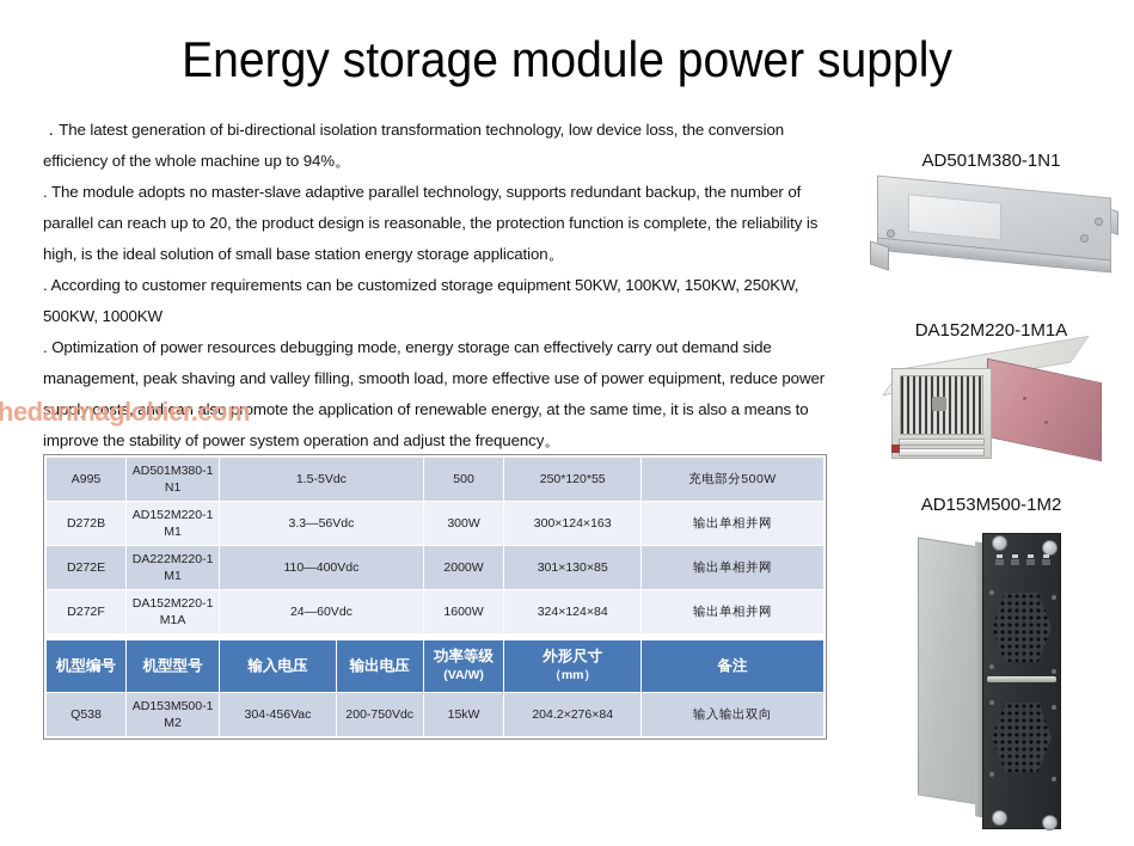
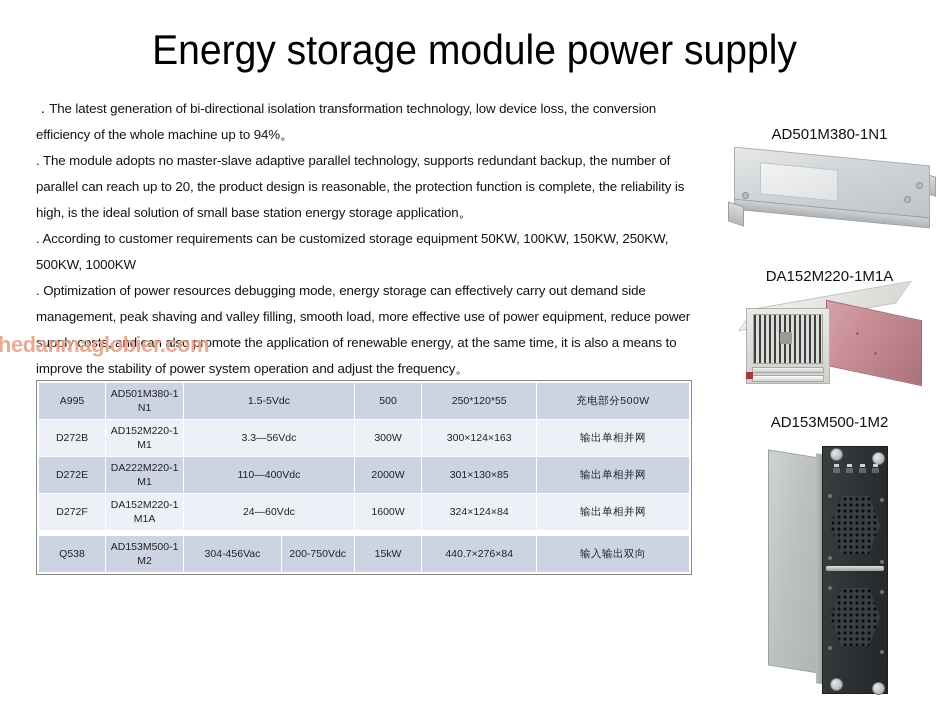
  Energy storage module power supply
  ．The latest generation of bi-directional isolation transformation technology, low device loss, the conversion efficiency of the whole machine up to 94%。
  . The module adopts no master-slave adaptive parallel technology, supports redundant backup, the number of parallel can reach up to 20, the product design is reasonable, the protection function is complete, the reliability is high, is the ideal solution of small base station energy storage application。
  . According to customer requirements can be customized storage equipment 50KW, 100KW, 150KW, 250KW, 500KW, 1000KW
  . Optimization of power resources debugging mode, energy storage can effectively carry out demand side management, peak shaving and valley filling, smooth load, more effective use of power equipment, reduce power supply costs, and can also promote the application of renewable energy, at the same time, it is also a means to improve the stability of power system operation and adjust the frequency。
  hedanmaglobier.com
  A995	AD501M380-1N1	1.5-5Vdc	500	250*120*55	充电部分500W
  D272B	AD152M220-1M1	3.3—56Vdc	300W	300×124×163	输出单相并网
  D272E	DA222M220-1M1	110—400Vdc	2000W	301×130×85	输出单相并网
  D272F	DA152M220-1M1A	24—60Vdc	1600W	324×124×84	输出单相并网
- 机型编号	机型型号	输入电压	输出电压	功率等级 (VA/W)	外形尺寸 （mm）	备注
- Q538	AD153M500-1M2	304-456Vac	200-750Vdc	15kW	204.2×276×84	输入输出双向
+ Q538	AD153M500-1M2	304-456Vac	200-750Vdc	15kW	440.7×276×84	输入输出双向
  AD501M380-1N1
  DA152M220-1M1A
  AD153M500-1M2
